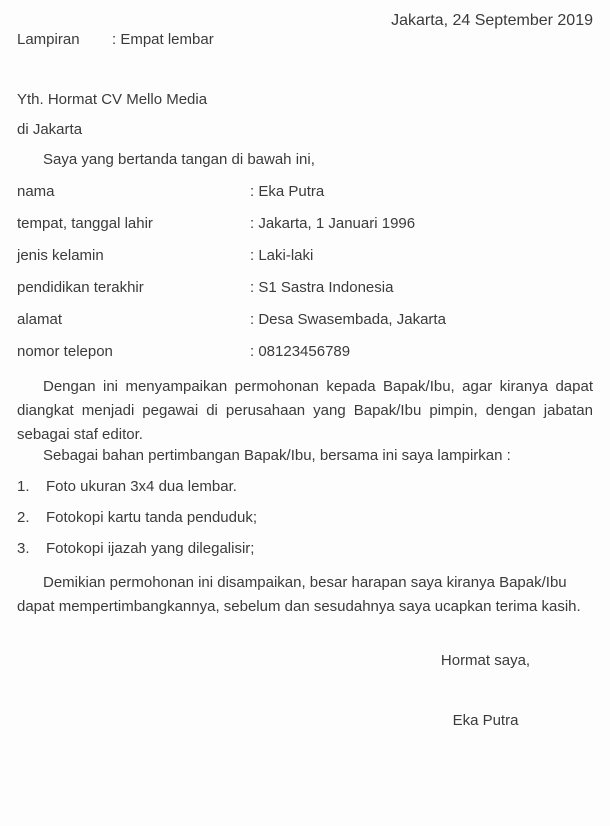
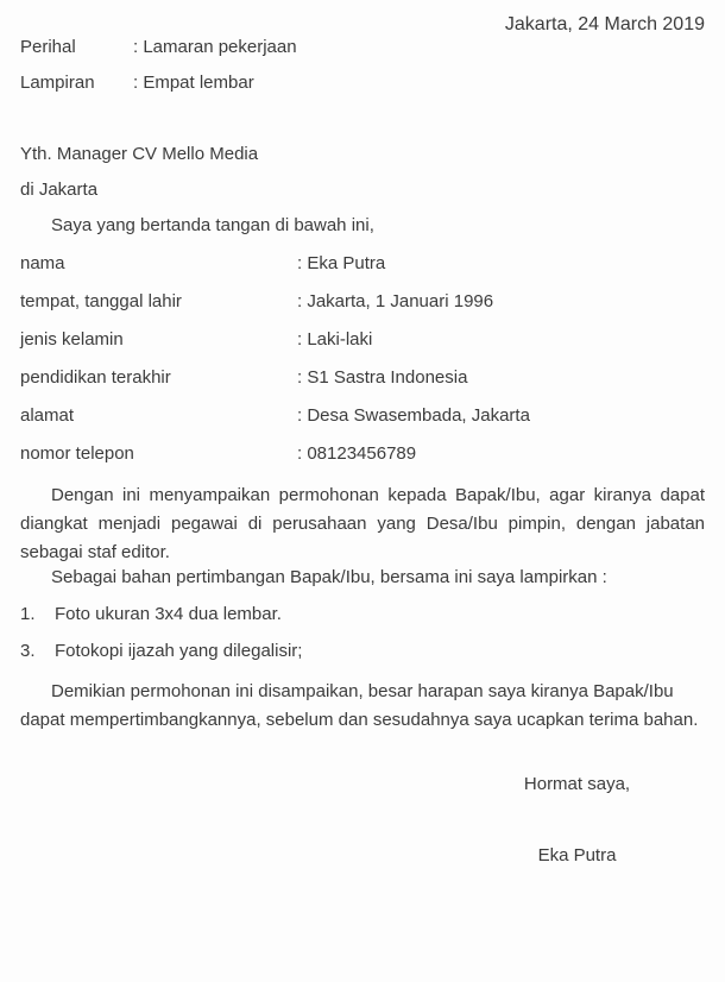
- Jakarta, 24 September 2019
+ Jakarta, 24 March 2019
+ Perihal
+ : Lamaran pekerjaan
  Lampiran
  : Empat lembar
- Yth. Hormat CV Mello Media
+ Yth. Manager CV Mello Media
  di Jakarta
  Saya yang bertanda tangan di bawah ini,
  nama
  : Eka Putra
  tempat, tanggal lahir
  : Jakarta, 1 Januari 1996
  jenis kelamin
  : Laki-laki
  pendidikan terakhir
  : S1 Sastra Indonesia
  alamat
  : Desa Swasembada, Jakarta
  nomor telepon
  : 08123456789
- Dengan ini menyampaikan permohonan kepada Bapak/Ibu, agar kiranya dapat diangkat menjadi pegawai di perusahaan yang Bapak/Ibu pimpin, dengan jabatan sebagai staf editor.
+ Dengan ini menyampaikan permohonan kepada Bapak/Ibu, agar kiranya dapat diangkat menjadi pegawai di perusahaan yang Desa/Ibu pimpin, dengan jabatan sebagai staf editor.
  Sebagai bahan pertimbangan Bapak/Ibu, bersama ini saya lampirkan :
  1.
  Foto ukuran 3x4 dua lembar.
- 2.
- Fotokopi kartu tanda penduduk;
  3.
  Fotokopi ijazah yang dilegalisir;
- Demikian permohonan ini disampaikan, besar harapan saya kiranya Bapak/Ibu dapat mempertimbangkannya, sebelum dan sesudahnya saya ucapkan terima kasih.
+ Demikian permohonan ini disampaikan, besar harapan saya kiranya Bapak/Ibu dapat mempertimbangkannya, sebelum dan sesudahnya saya ucapkan terima bahan.
  Hormat saya,
  Eka Putra
